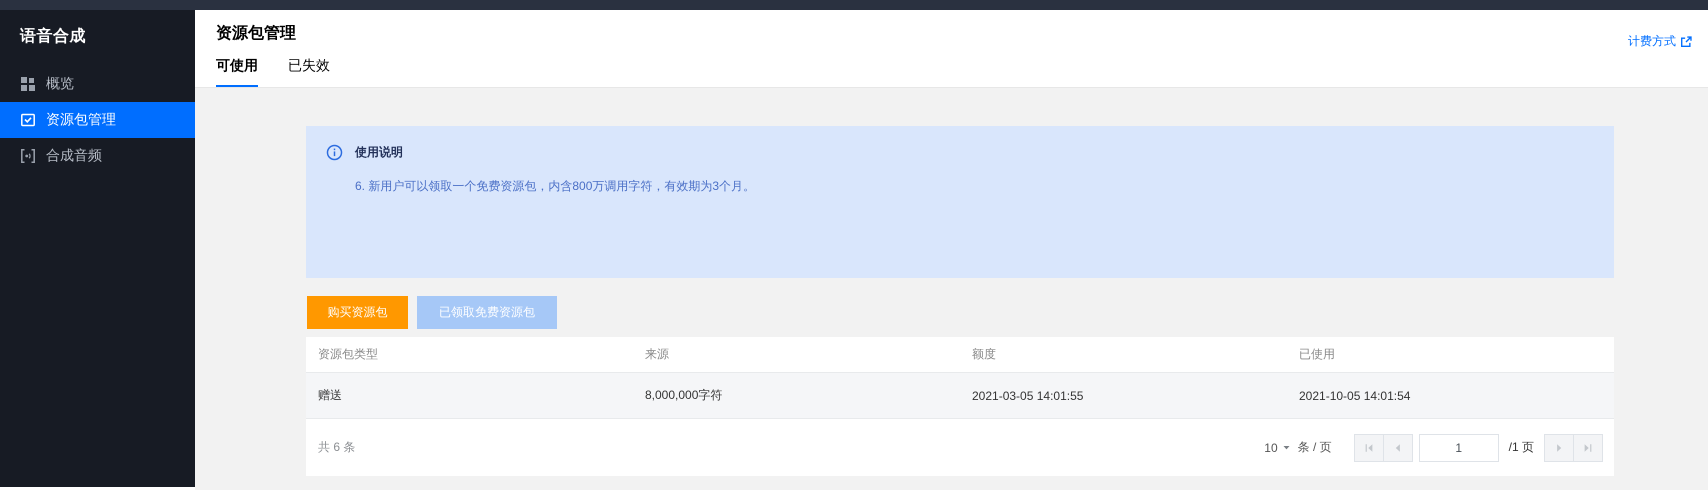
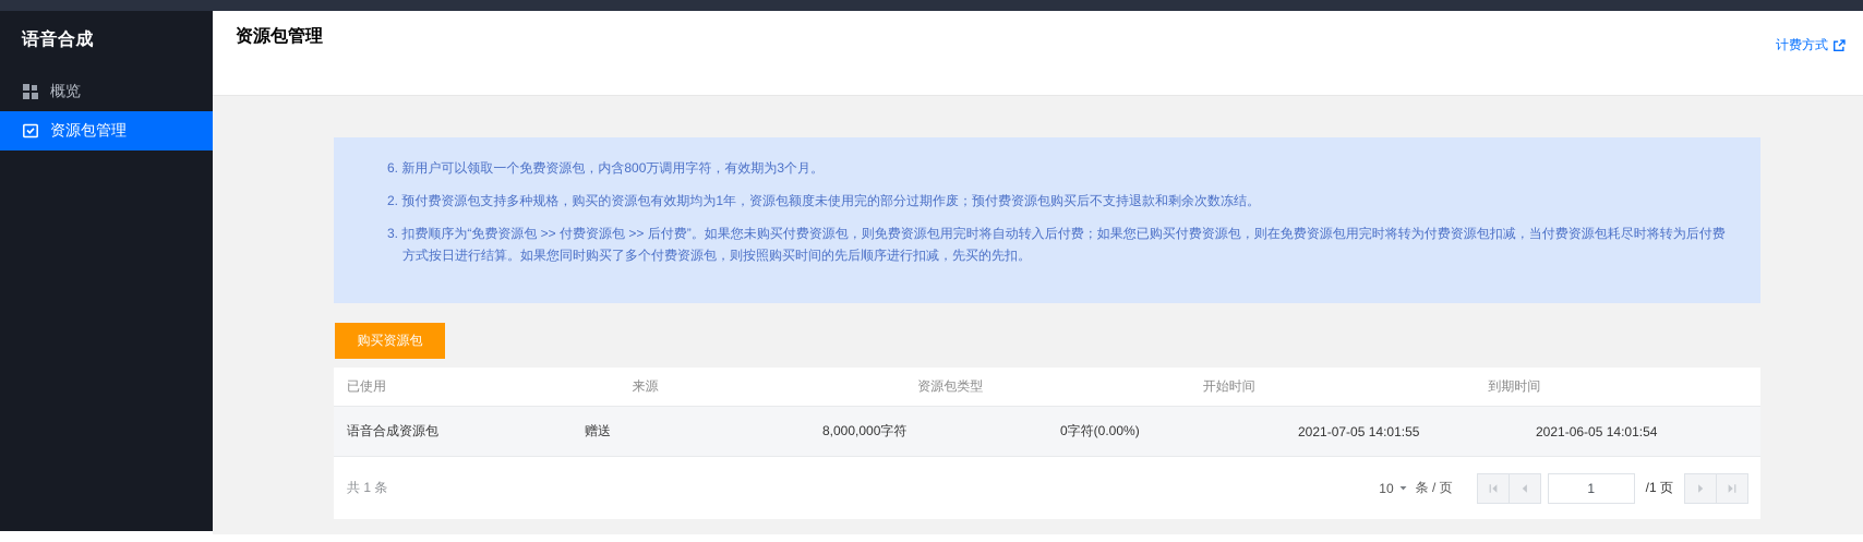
  语音合成
  概览
  资源包管理
- 合成音频
  资源包管理
- 可使用
- 已失效
  计费方式
- 使用说明
  6. 新用户可以领取一个免费资源包，内含800万调用字符，有效期为3个月。
+ 2. 预付费资源包支持多种规格，购买的资源包有效期均为1年，资源包额度未使用完的部分过期作废；预付费资源包购买后不支持退款和剩余次数冻结。
+ 3. 扣费顺序为“免费资源包 >> 付费资源包 >> 后付费”。如果您未购买付费资源包，则免费资源包用完时将自动转入后付费；如果您已购买付费资源包，则在免费资源包用完时将转为付费资源包扣减，当付费资源包耗尽时将转为后付费方式按日进行结算。如果您同时购买了多个付费资源包，则按照购买时间的先后顺序进行扣减，先买的先扣。
  购买资源包
- 已领取免费资源包
- 资源包类型
+ 已使用
  来源
- 额度
- 已使用
+ 资源包类型
+ 开始时间
+ 到期时间
+ 语音合成资源包
  赠送
  8,000,000字符
+ 0字符(0.00%)
- 2021-03-05 14:01:55
+ 2021-07-05 14:01:55
- 2021-10-05 14:01:54
+ 2021-06-05 14:01:54
- 共 6 条
+ 共 1 条
  10
  条 / 页
  1
  /1 页
